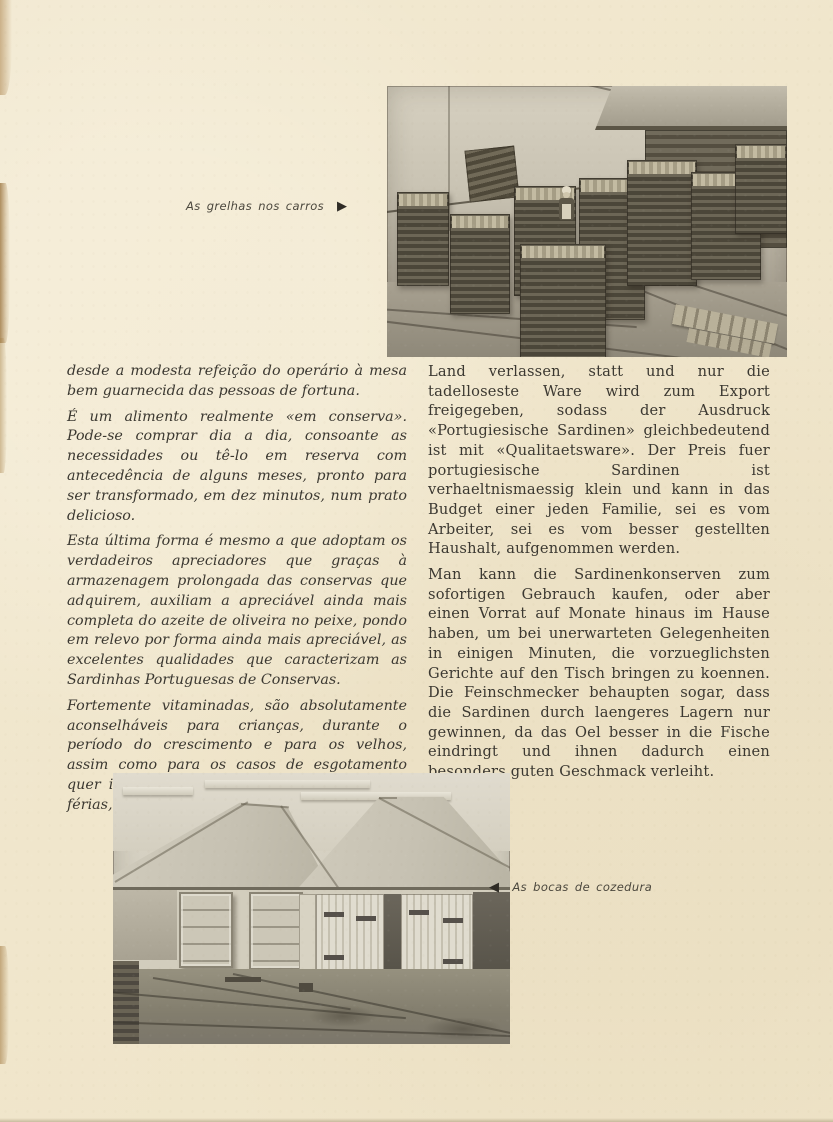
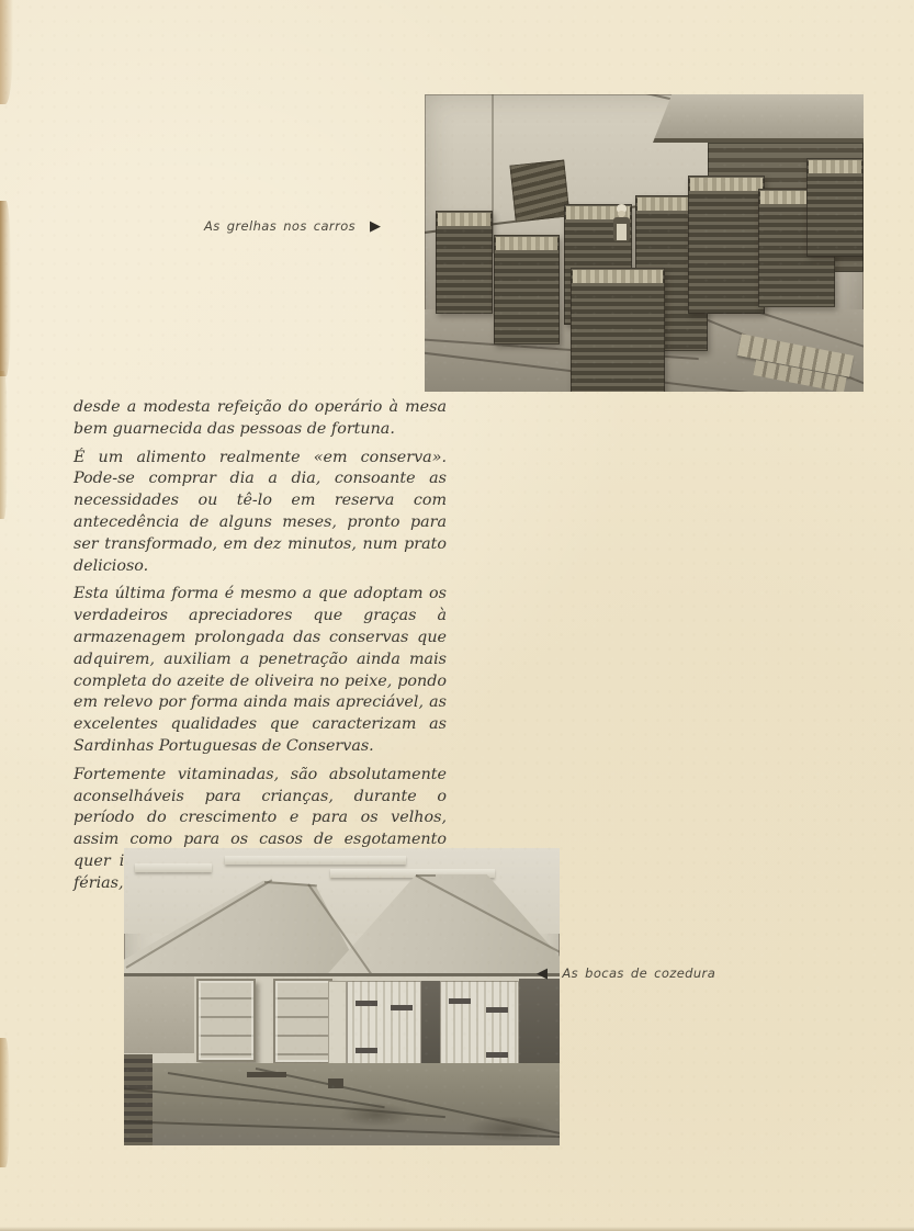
  As grelhas nos carros
  ▶
  desde a modesta refeição do operário à mesa bem guarnecida das pessoas de fortuna.
  É um alimento realmente «em conserva». Pode-se comprar dia a dia, consoante as necessidades ou tê-lo em reserva com antecedência de alguns meses, pronto para ser transformado, em dez minutos, num prato delicioso.
- Esta última forma é mesmo a que adoptam os verdadeiros apreciadores que graças à armazenagem prolongada das conservas que adquirem, auxiliam a apreciável ainda mais completa do azeite de oliveira no peixe, pondo em relevo por forma ainda mais apreciável, as excelentes qualidades que caracterizam as Sardinhas Portuguesas de Conservas.
+ Esta última forma é mesmo a que adoptam os verdadeiros apreciadores que graças à armazenagem prolongada das conservas que adquirem, auxiliam a penetração ainda mais completa do azeite de oliveira no peixe, pondo em relevo por forma ainda mais apreciável, as excelentes qualidades que caracterizam as Sardinhas Portuguesas de Conservas.
  Fortemente vitaminadas, são absolutamente aconselháveis para crianças, durante o período do crescimento e para os velhos, assim como para os casos de esgotamento quer i férias,
- Land verlassen, statt und nur die tadelloseste Ware wird zum Export freigegeben, sodass der Ausdruck «Portugiesische Sardinen» gleichbedeutend ist mit «Qualitaetsware». Der Preis fuer portugiesische Sardinen ist verhaeltnismaessig klein und kann in das Budget einer jeden Familie, sei es vom Arbeiter, sei es vom besser gestellten Haushalt, aufgenommen werden.
- Man kann die Sardinenkonserven zum sofortigen Gebrauch kaufen, oder aber einen Vorrat auf Monate hinaus im Hause haben, um bei unerwarteten Gelegenheiten in einigen Minuten, die vorzueglichsten Gerichte auf den Tisch bringen zu koennen. Die Feinschmecker behaupten sogar, dass die Sardinen durch laengeres Lagern nur gewinnen, da das Oel besser in die Fische eindringt und ihnen dadurch einen besonders guten Geschmack verleiht.
  ◀
  As bocas de cozedura
